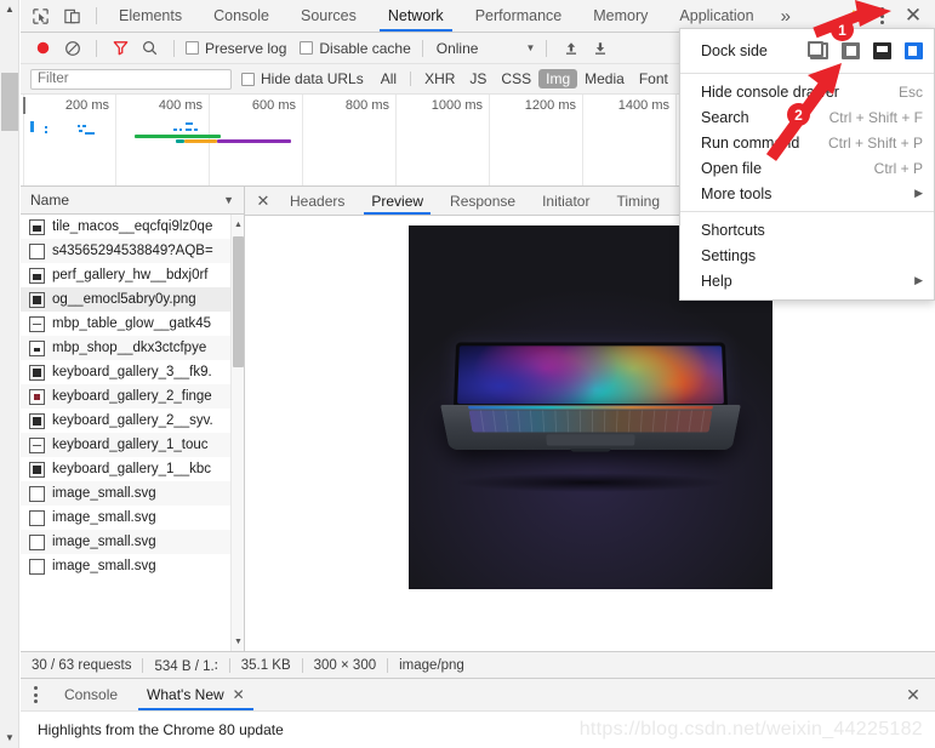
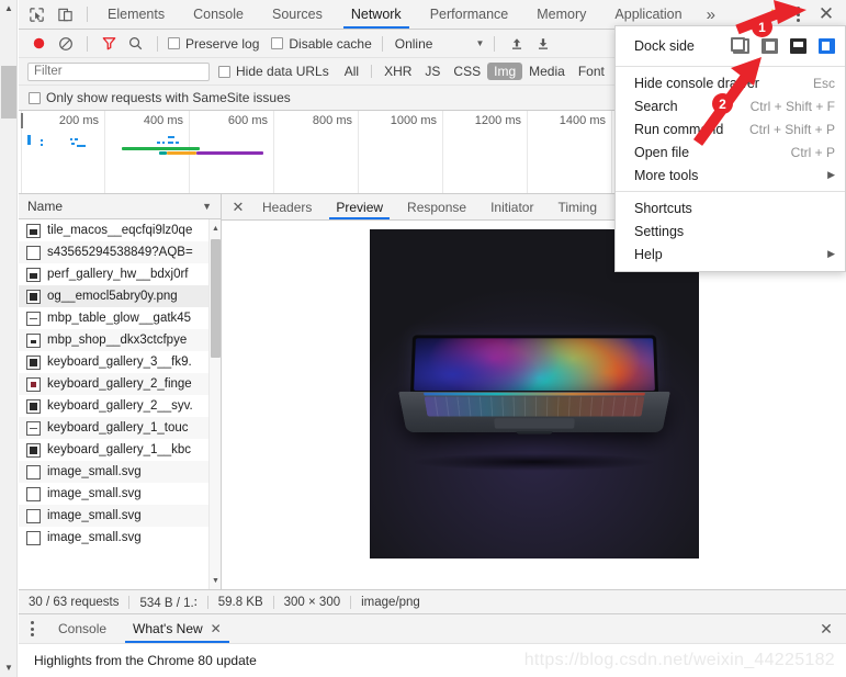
  ▲
  ▼
  Elements
  Console
  Sources
  Network
  Performance
  Memory
  Application
  »
  ✕
  Preserve log
  Disable cache
  Online
  ▼
  Filter
  Hide data URLs
  All
  XHR
  JS
  CSS
  Img
  Media
  Font
+ Only show requests with SameSite issues
  200 ms
  400 ms
  600 ms
  800 ms
  1000 ms
  1200 ms
  1400 ms
  Name
  ▼
  tile_macos__eqcfqi9lz0qе
  s43565294538849?AQB=
  perf_gallery_hw__bdxj0rf
  og__emocl5abry0y.png
  mbp_table_glow__gatk45
  mbp_shop__dkx3ctcfpye
  keyboard_gallery_3__fk9.
  keyboard_gallery_2_fingе
  keyboard_gallery_2__syv.
  keyboard_gallery_1_touc
  keyboard_gallery_1__kbc
  image_small.svg
  image_small.svg
  image_small.svg
  image_small.svg
  ✕
  Headers
  Preview
  Response
  Initiator
  Timing
  30 / 63 requests
  534 B / 1.∶
- 35.1 KB
+ 59.8 KB
  300 × 300
  image/png
  Console
  What's New
  ✕
  ✕
  Highlights from the Chrome 80 update
  Dock side
  Hide console drar
  Esc
  Search
  Ctrl + Shift + F
  Run commd
  Ctrl + Shift + P
  Open file
  Ctrl + P
  More tools
  ▶
  Shortcuts
  Settings
  Help
  ▶
  1
  2
